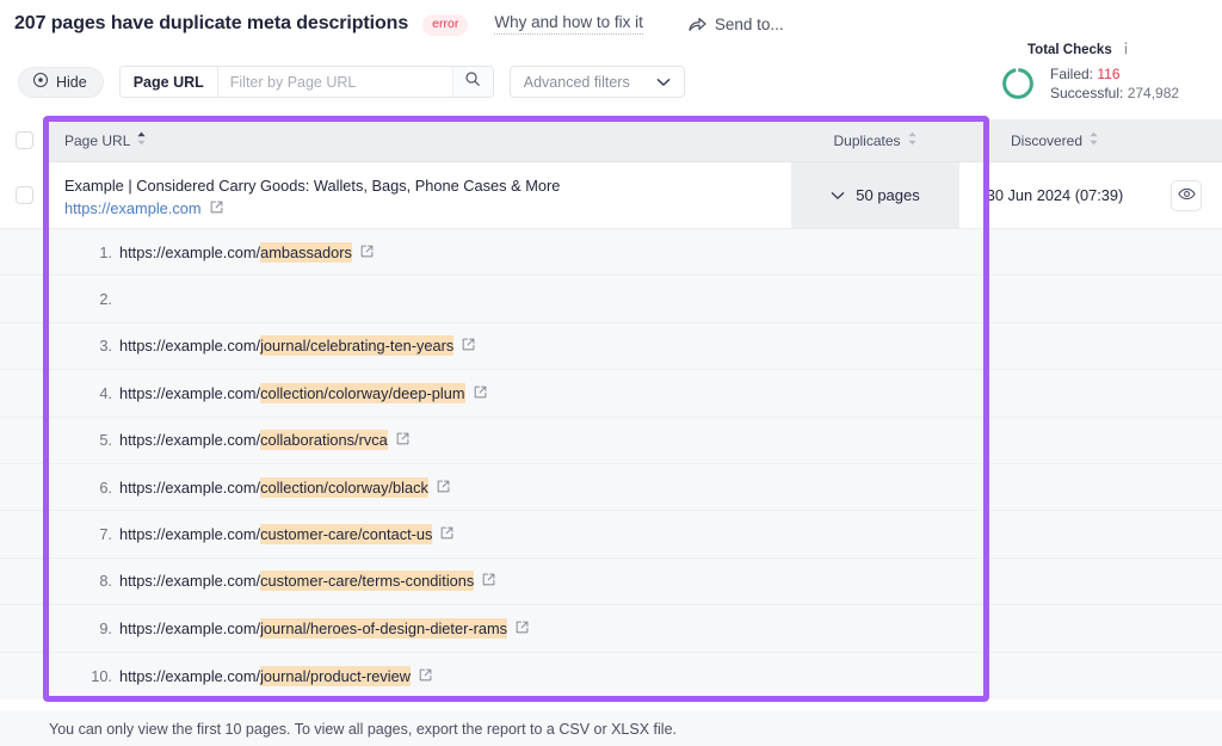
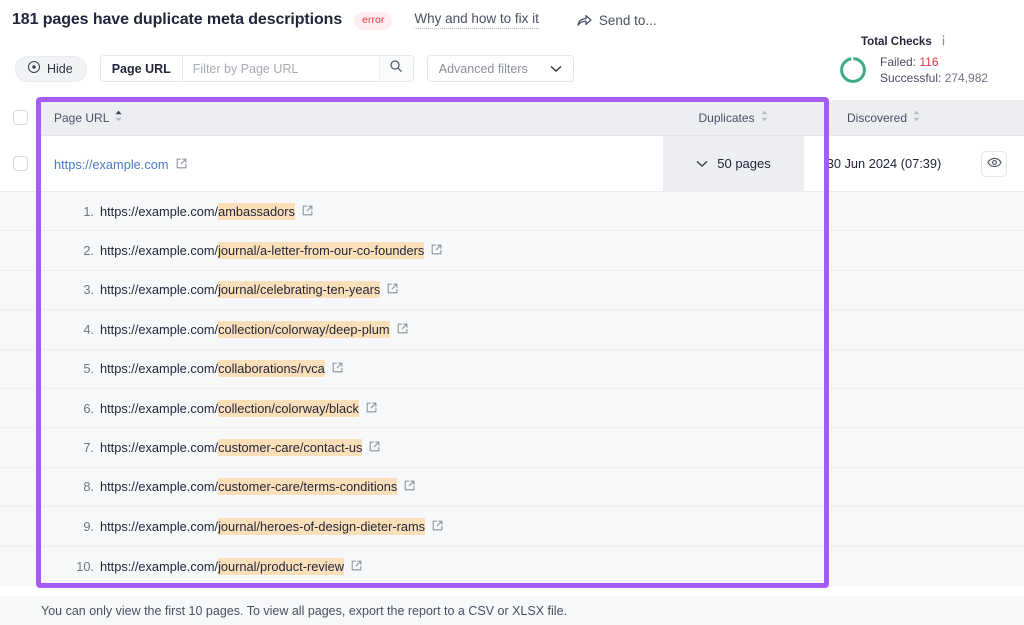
- 207 pages have duplicate meta descriptions
+ 181 pages have duplicate meta descriptions
  error
  Why and how to fix it
  Send to...
  Hide
  Page URL
  Filter by Page URL
  Advanced filters
  Total Checks
  Failed: 116
  Successful: 274,982
  Page URL
  Duplicates
  Discovered
- Example | Considered Carry Goods: Wallets, Bags, Phone Cases & More
  https://example.com
  50 pages
  30 Jun 2024 (07:39)
  1.
  https://example.com/ambassadors
  2.
+ https://example.com/journal/a-letter-from-our-co-founders
  3.
  https://example.com/journal/celebrating-ten-years
  4.
  https://example.com/collection/colorway/deep-plum
  5.
  https://example.com/collaborations/rvca
  6.
  https://example.com/collection/colorway/black
  7.
  https://example.com/customer-care/contact-us
  8.
  https://example.com/customer-care/terms-conditions
  9.
  https://example.com/journal/heroes-of-design-dieter-rams
  10.
  https://example.com/journal/product-review
  You can only view the first 10 pages. To view all pages, export the report to a CSV or XLSX file.
